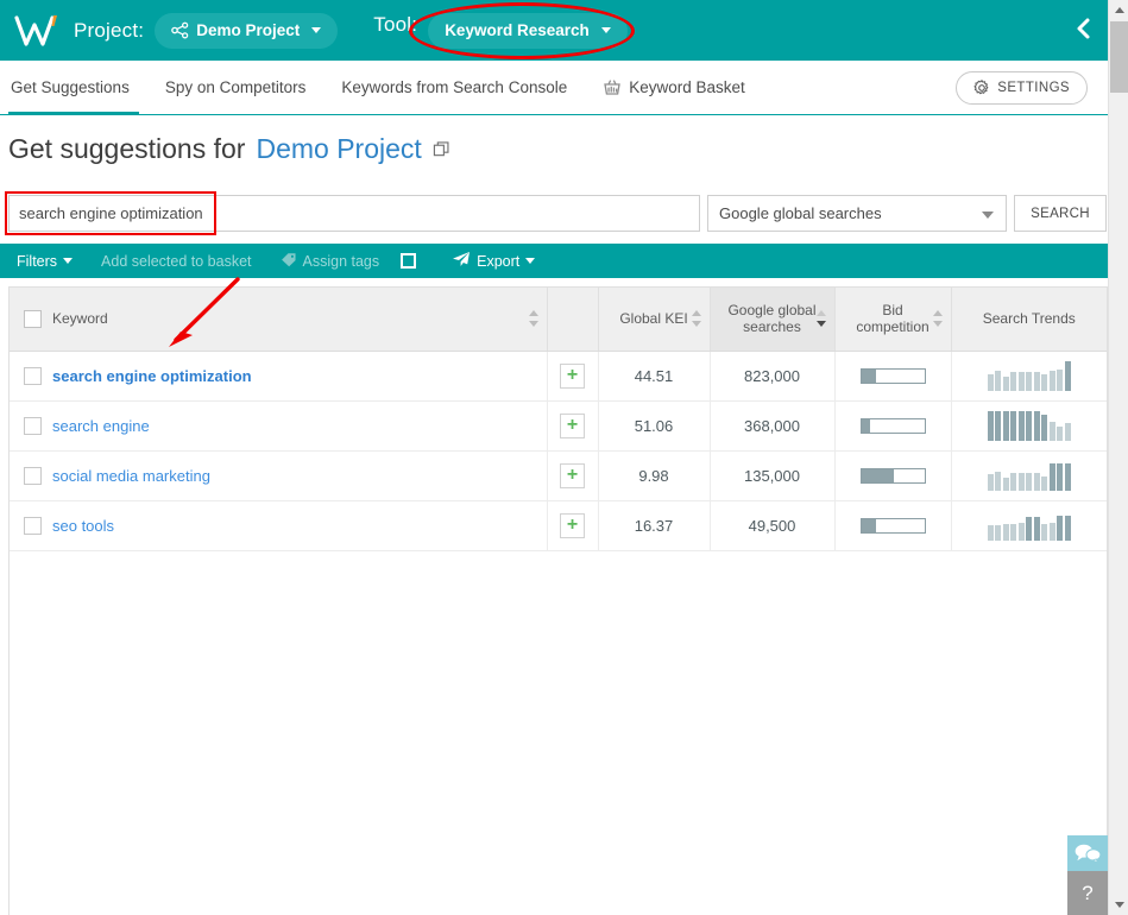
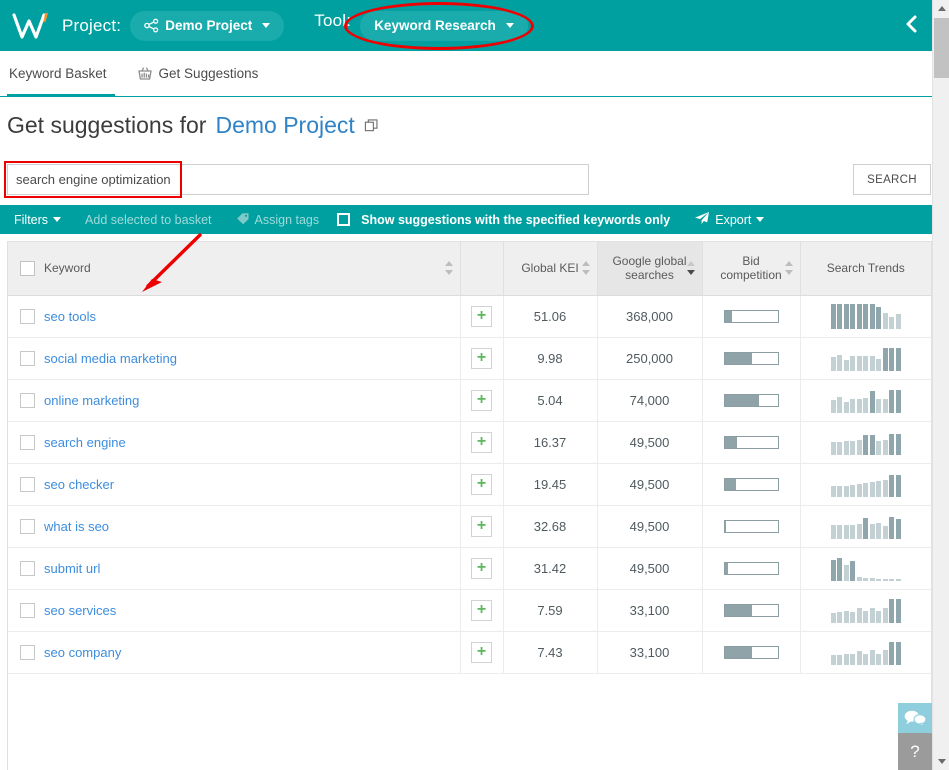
  Project:
  Demo Project
  Tool:
  Keyword Research
- Get Suggestions
+ Keyword Basket
- Spy on Competitors
- Keywords from Search Console
- Keyword Basket
+ Get Suggestions
- SETTINGS
  Get suggestions for
  Demo Project
  search engine optimization
- Google global searches
  SEARCH
  Filters
  Add selected to basket
  Assign tags
+ Show suggestions with the specified keywords only
  Export
  Keyword		Global KEI	Google global searches	Bid competition	Search Trends
- search engine optimization	+	44.51	823,000
- search engine	+	51.06	368,000
+ seo tools	+	51.06	368,000
- social media marketing	+	9.98	135,000
+ social media marketing	+	9.98	250,000
+ online marketing	+	5.04	74,000
- seo tools	+	16.37	49,500
+ search engine	+	16.37	49,500
+ seo checker	+	19.45	49,500
+ what is seo	+	32.68	49,500
+ submit url	+	31.42	49,500
+ seo services	+	7.59	33,100
+ seo company	+	7.43	33,100
  ?
